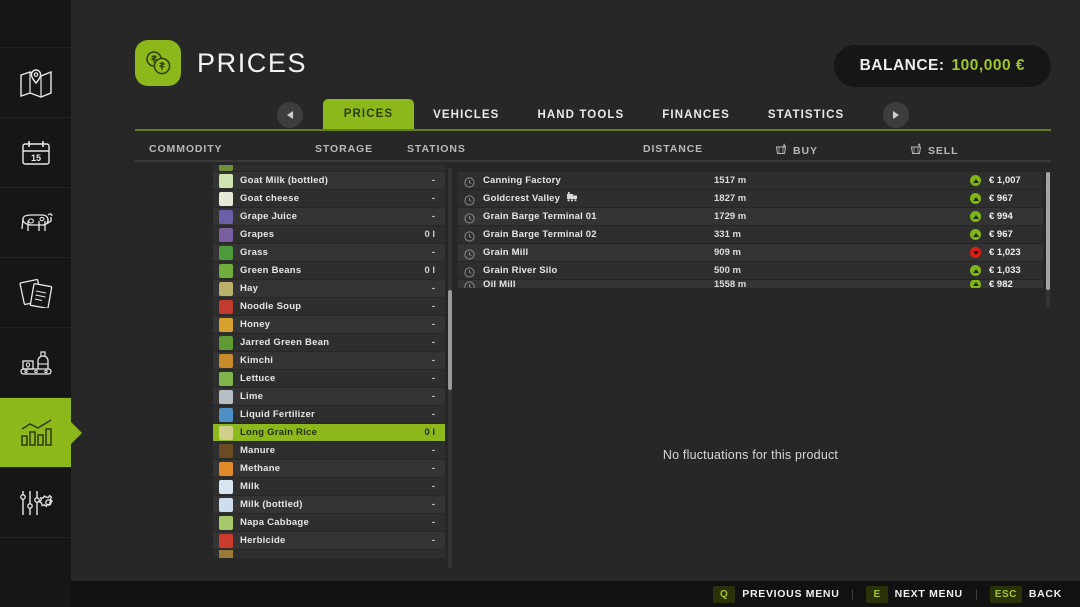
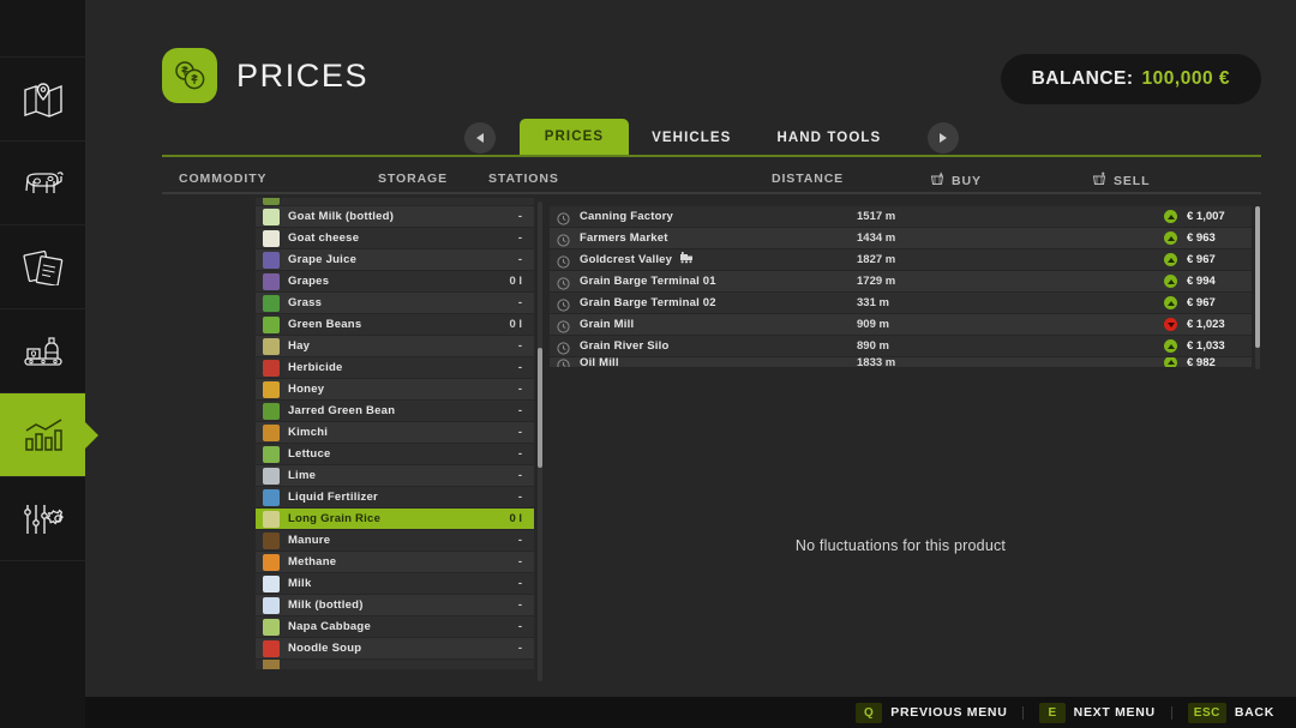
- 15
  PRICES
  BALANCE:
  100,000 €
  PRICES
  VEHICLES
  HAND TOOLS
- FINANCES
- STATISTICS
  COMMODITY
  STORAGE
  STATIONS
  DISTANCE
  BUY
  SELL
  Goat Milk (bottled)
  -
  Goat cheese
  -
  Grape Juice
  -
  Grapes
  0 l
  Grass
  -
  Green Beans
  0 l
  Hay
  -
- Noodle Soup
+ Herbicide
  -
  Honey
  -
  Jarred Green Bean
  -
  Kimchi
  -
  Lettuce
  -
  Lime
  -
  Liquid Fertilizer
  -
  Long Grain Rice
  0 l
  Manure
  -
  Methane
  -
  Milk
  -
  Milk (bottled)
  -
  Napa Cabbage
  -
- Herbicide
+ Noodle Soup
  -
  Canning Factory
  1517 m
  € 1,007
+ Farmers Market
+ 1434 m
+ € 963
  Goldcrest Valley
  1827 m
  € 967
  Grain Barge Terminal 01
  1729 m
  € 994
  Grain Barge Terminal 02
  331 m
  € 967
  Grain Mill
  909 m
  € 1,023
  Grain River Silo
- 500 m
+ 890 m
  € 1,033
  Oil Mill
- 1558 m
+ 1833 m
  € 982
  No fluctuations for this product
  Q
  PREVIOUS MENU
  E
  NEXT MENU
  ESC
  BACK
